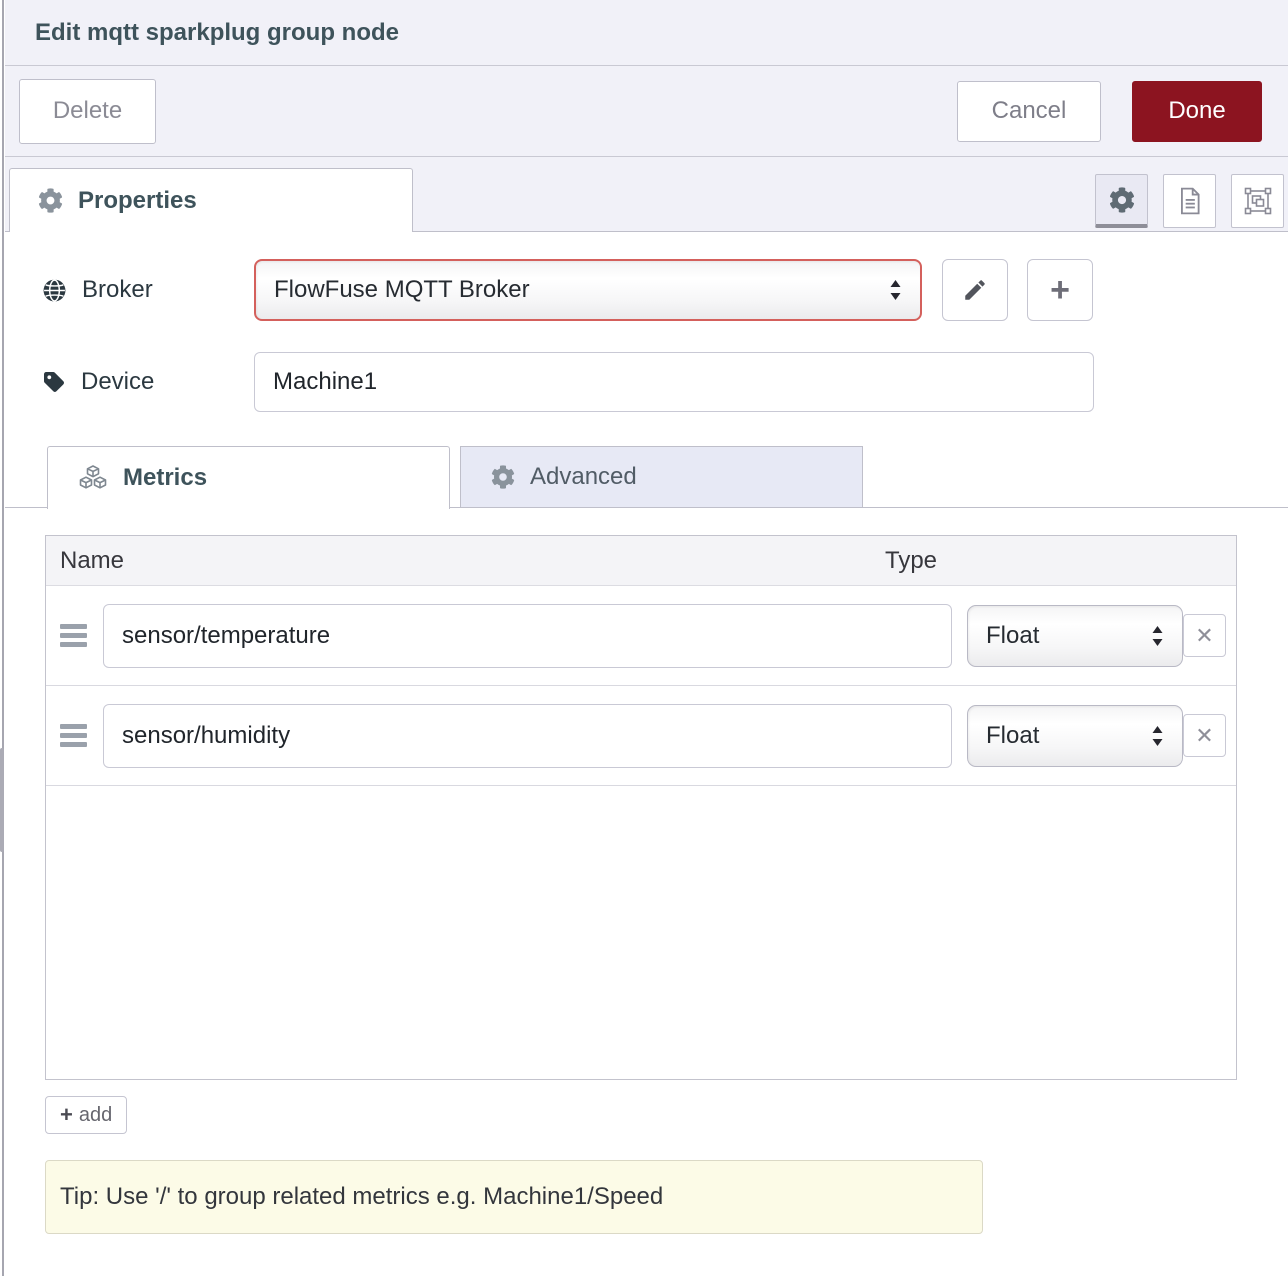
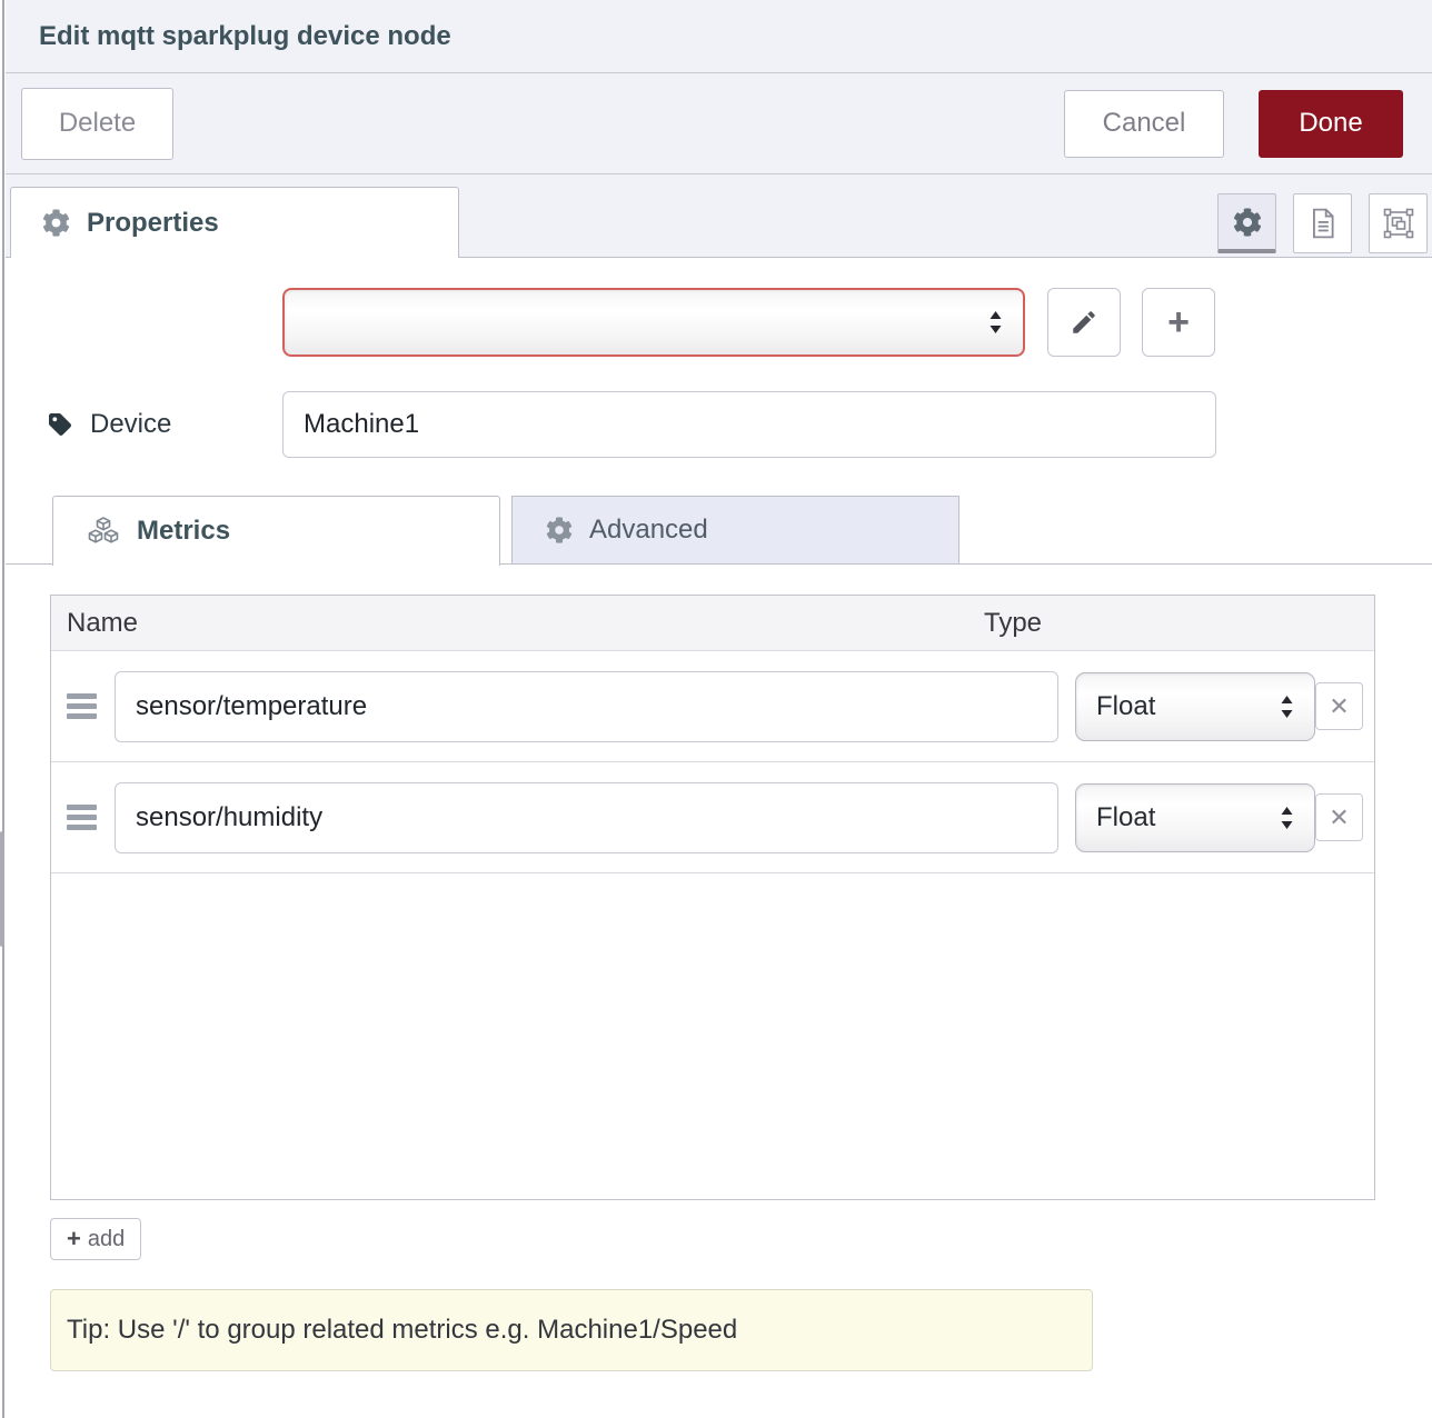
- Edit mqtt sparkplug group node
+ Edit mqtt sparkplug device node
  Delete
  Cancel
  Done
  Properties
- Broker
- FlowFuse MQTT Broker
  +
  Device
  Machine1
  Metrics
  Advanced
  Name
  Type
  sensor/temperature
  Float
  ✕
  sensor/humidity
  Float
  ✕
  +
  add
  Tip: Use '/' to group related metrics e.g. Machine1/Speed
